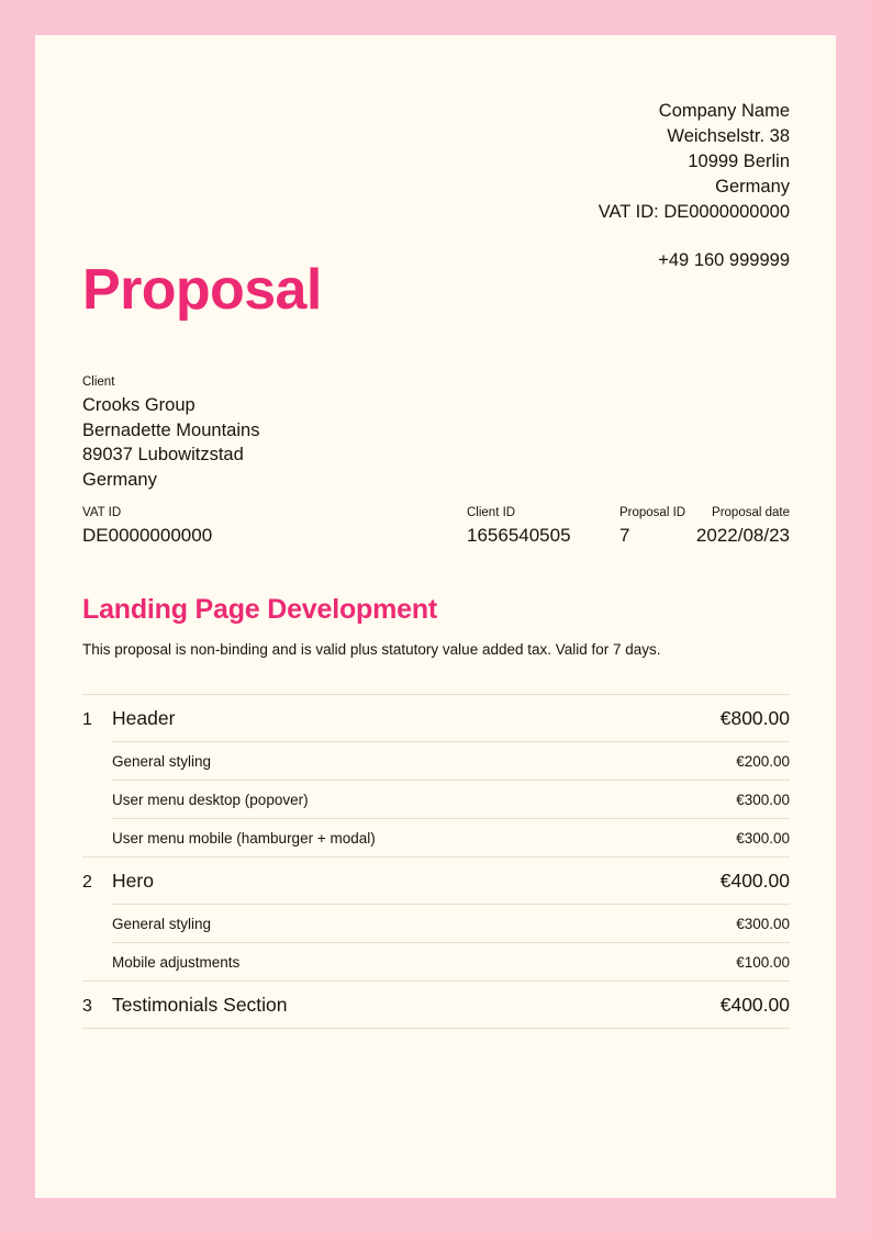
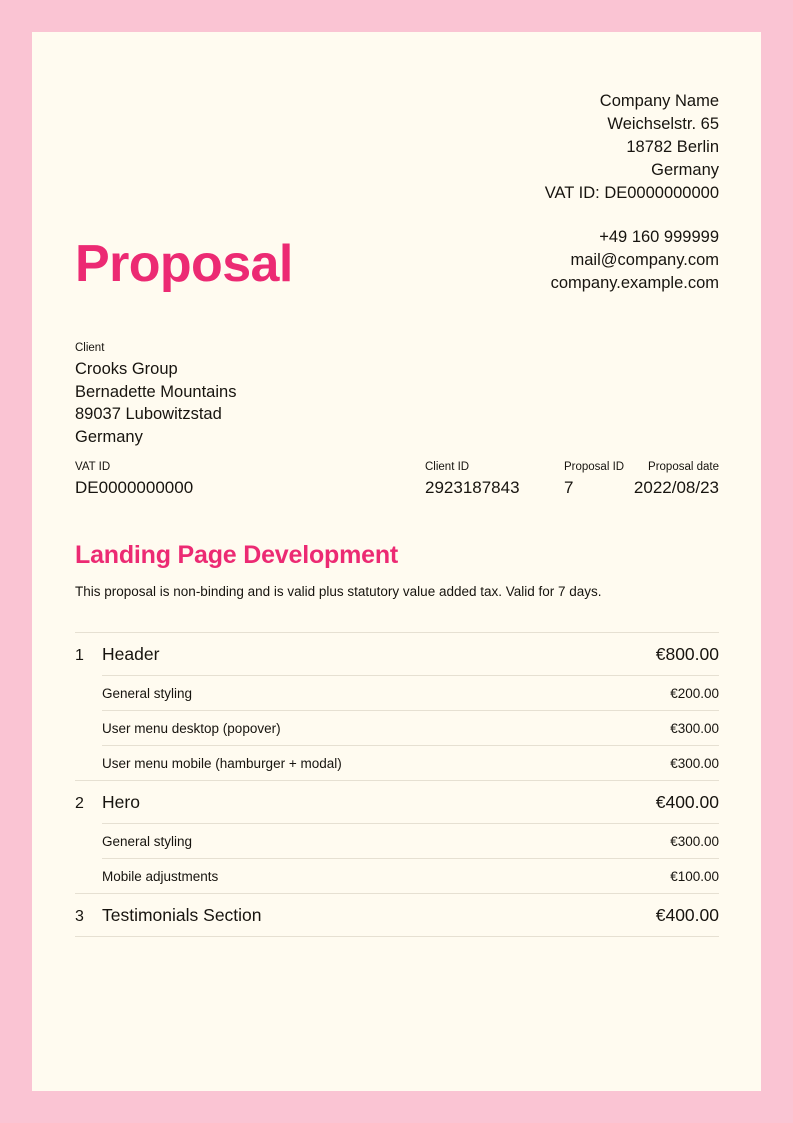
  Company Name
- Weichselstr. 38
+ Weichselstr. 65
- 10999 Berlin
+ 18782 Berlin
  Germany
  VAT ID: DE0000000000
  +49 160 999999
+ mail@company.com
+ company.example.com
  Proposal
  Client
  Crooks Group
  Bernadette Mountains
  89037 Lubowitzstad
  Germany
  VAT ID
  DE0000000000
  Client ID
- 1656540505
+ 2923187843
  Proposal ID
  7
  Proposal date
  2022/08/23
  Landing Page Development
  This proposal is non-binding and is valid plus statutory value added tax. Valid for 7 days.
  1
  Header
  €800.00
  General styling
  €200.00
  User menu desktop (popover)
  €300.00
  User menu mobile (hamburger + modal)
  €300.00
  2
  Hero
  €400.00
  General styling
  €300.00
  Mobile adjustments
  €100.00
  3
  Testimonials Section
  €400.00
